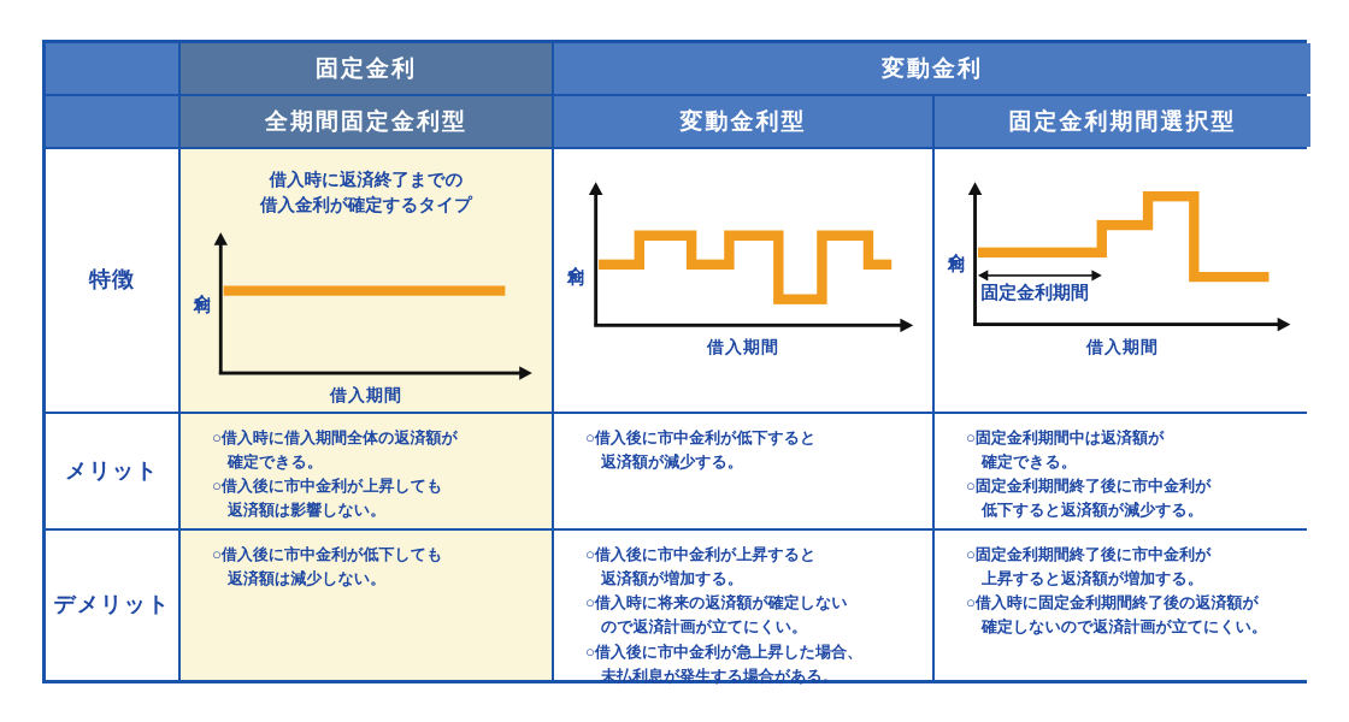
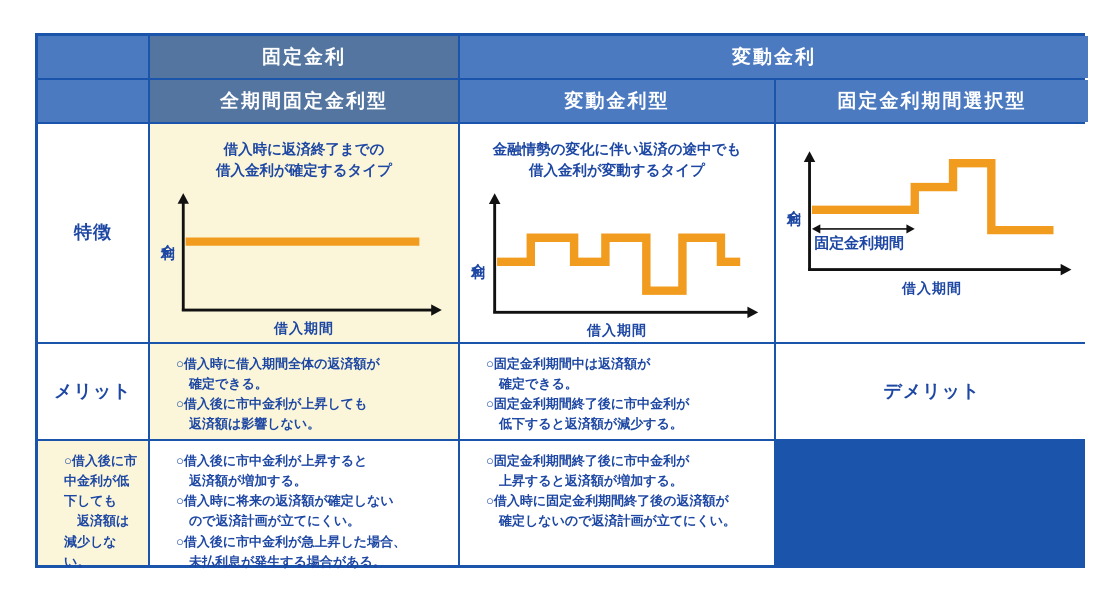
  固定金利
  変動金利
  全期間固定金利型
  変動金利型
  固定金利期間選択型
  特徴
  借入時に返済終了までの
  借入金利が確定するタイプ
  借入期間
+ 金融情勢の変化に伴い返済の途中でも
+ 借入金利が変動するタイプ
  借入期間
  固定金利期間
  借入期間
  メリット
  ○借入時に借入期間全体の返済額が
  確定できる。
  ○借入後に市中金利が上昇しても
  返済額は影響しない。
- ○借入後に市中金利が低下すると
- 返済額が減少する。
  ○固定金利期間中は返済額が
  確定できる。
  ○固定金利期間終了後に市中金利が
  低下すると返済額が減少する。
  デメリット
  ○借入後に市中金利が低下しても
  返済額は減少しない。
  ○借入後に市中金利が上昇すると
  返済額が増加する。
  ○借入時に将来の返済額が確定しない
  ので返済計画が立てにくい。
  ○借入後に市中金利が急上昇した場合、
  未払利息が発生する場合がある。
  ○固定金利期間終了後に市中金利が
  上昇すると返済額が増加する。
  ○借入時に固定金利期間終了後の返済額が
  確定しないので返済計画が立てにくい。
